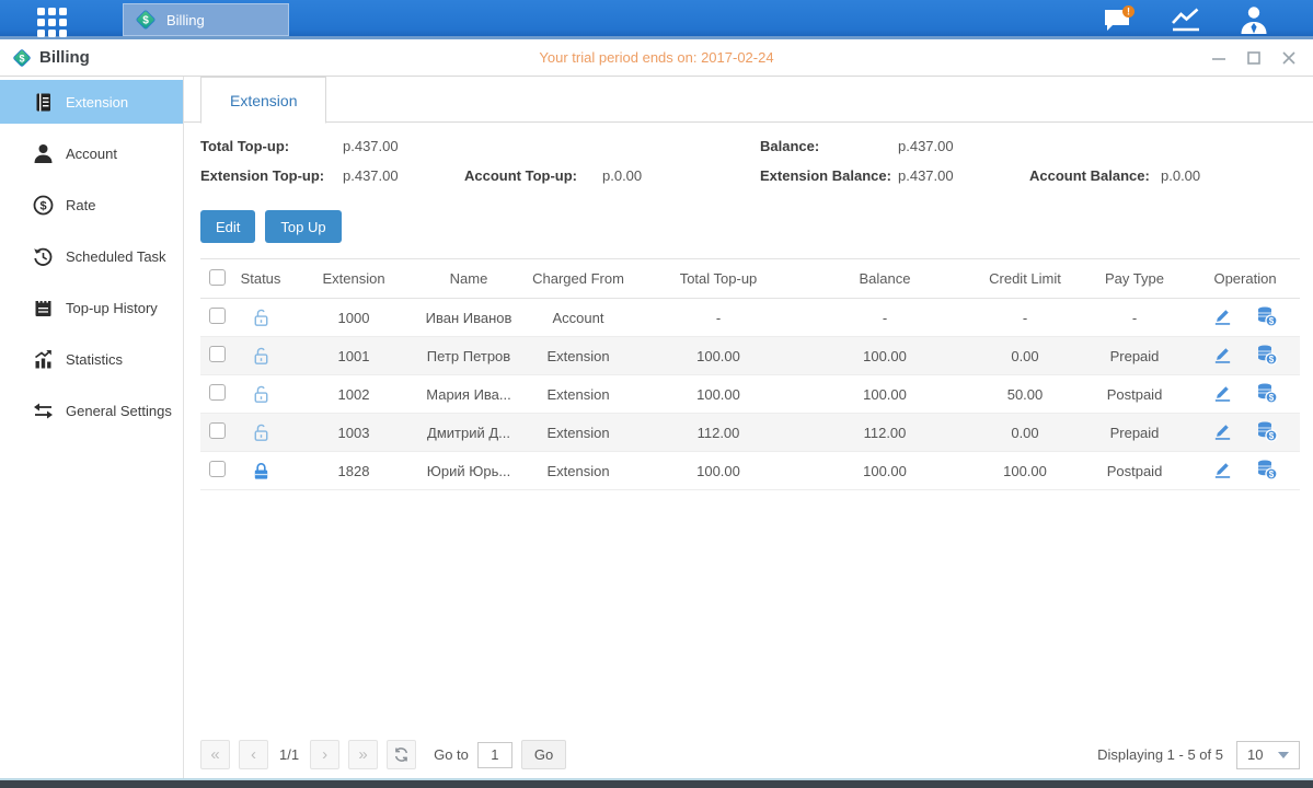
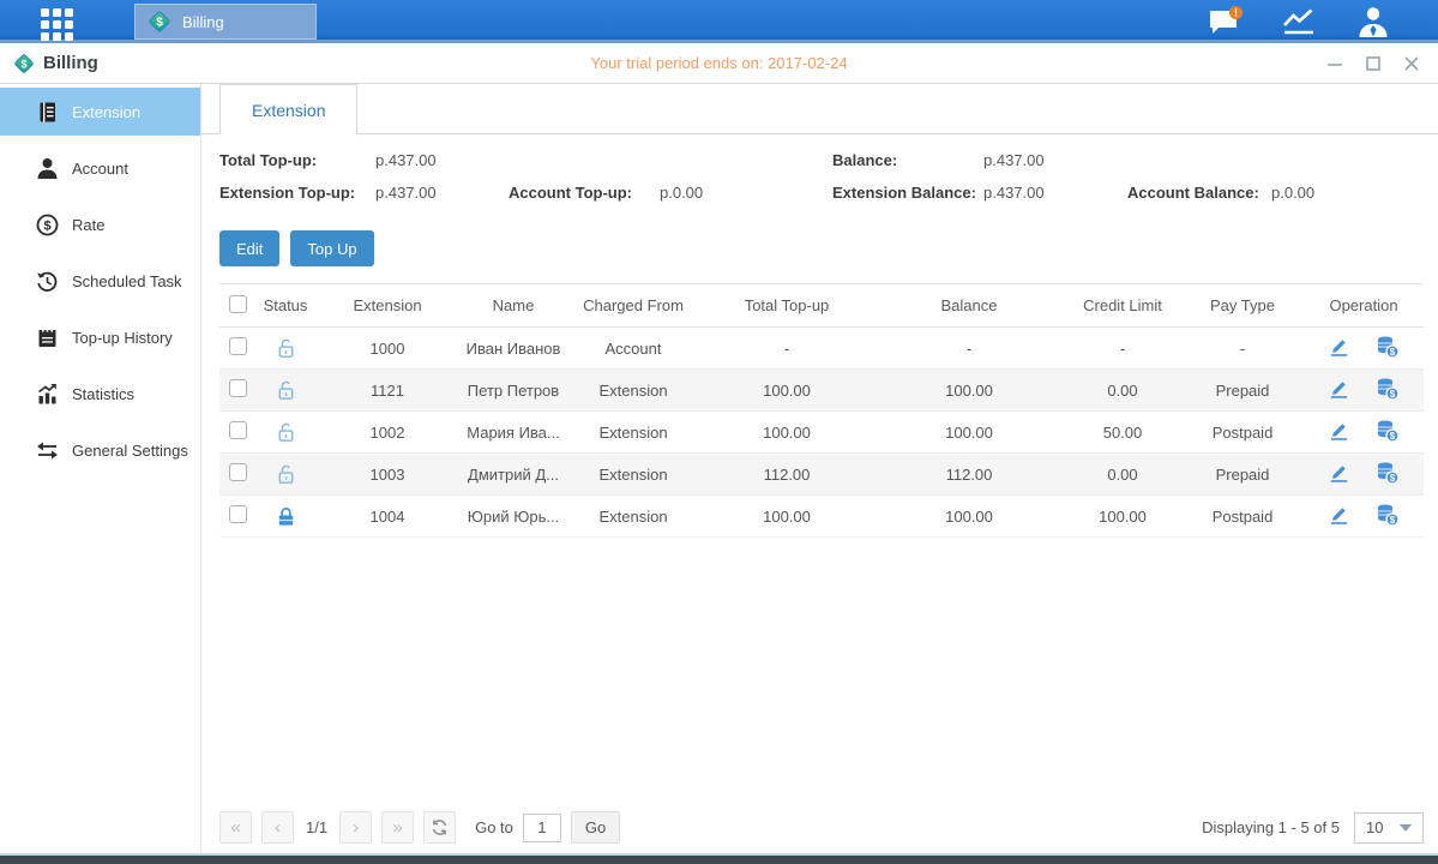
  $
  Billing
  !
  $
  Billing
  Your trial period ends on: 2017-02-24
  Extension
  Account
  $
  Rate
  Scheduled Task
  Top-up History
  Statistics
  General Settings
  Extension
  Total Top-up:
  p.437.00
  Balance:
  p.437.00
  Extension Top-up:
  p.437.00
  Account Top-up:
  p.0.00
  Extension Balance:
  p.437.00
  Account Balance:
  p.0.00
  Edit
  Top Up
  	Status	Extension	Name	Charged From	Total Top-up	Balance	Credit Limit	Pay Type	Operation
  		1000	Иван Иванов	Account	-	-	-	-	$
- 		1001	Петр Петров	Extension	100.00	100.00	0.00	Prepaid	$
+ 		1121	Петр Петров	Extension	100.00	100.00	0.00	Prepaid	$
  		1002	Мария Ива...	Extension	100.00	100.00	50.00	Postpaid	$
  		1003	Дмитрий Д...	Extension	112.00	112.00	0.00	Prepaid	$
- 		1828	Юрий Юрь...	Extension	100.00	100.00	100.00	Postpaid	$
+ 		1004	Юрий Юрь...	Extension	100.00	100.00	100.00	Postpaid	$
  «
  ‹
  1/1
  ›
  »
  Go to
  1
  Go
  Displaying 1 - 5 of 5
  10
